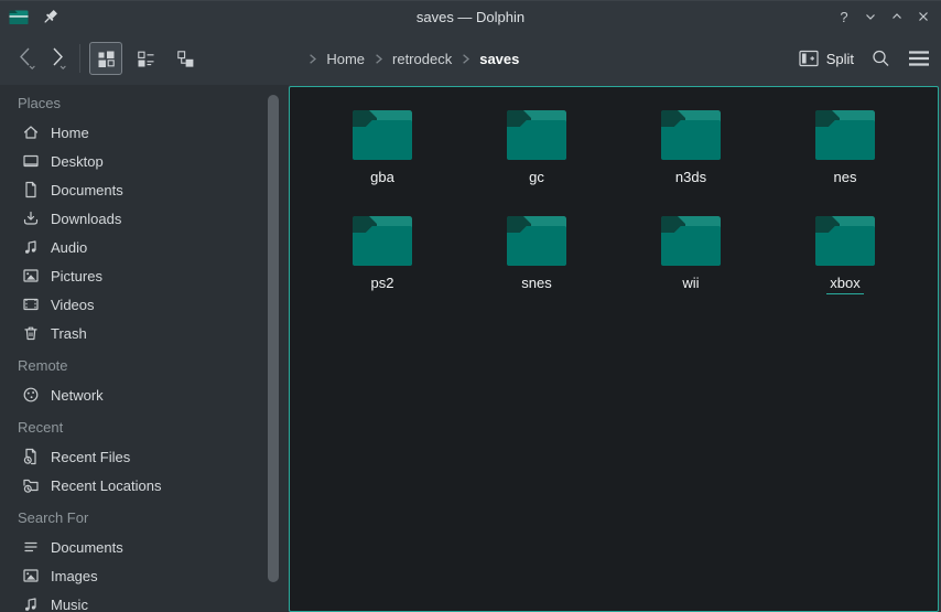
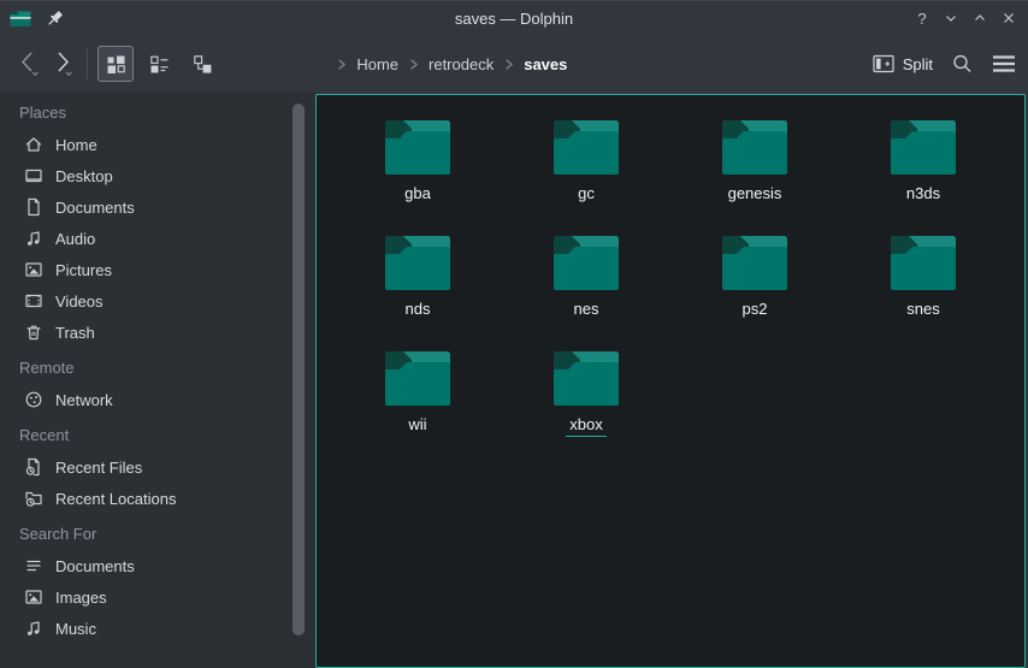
  saves — Dolphin
  ?
  Home
  retrodeck
  saves
  Split
  Places
  Home
  Desktop
  Documents
- Downloads
  Audio
  Pictures
  Videos
  Trash
  Remote
  Network
  Recent
  Recent Files
  Recent Locations
  Search For
  Documents
  Images
  Music
  gba
  gc
+ genesis
  n3ds
+ nds
  nes
  ps2
  snes
  wii
  xbox
